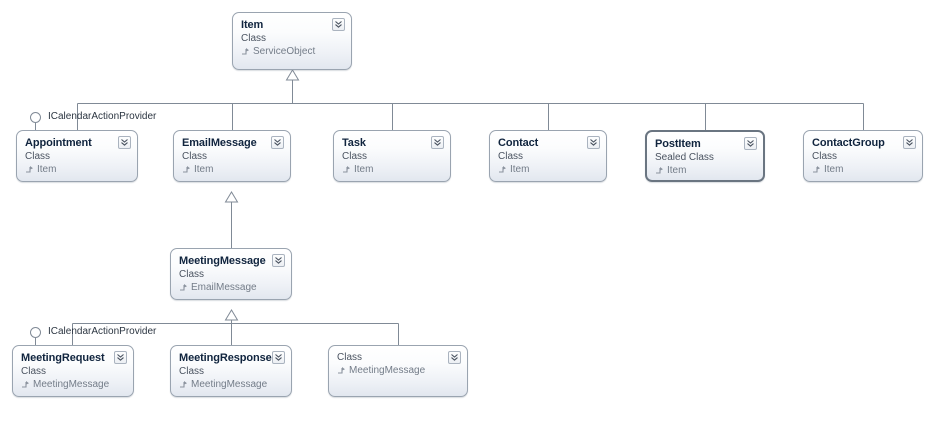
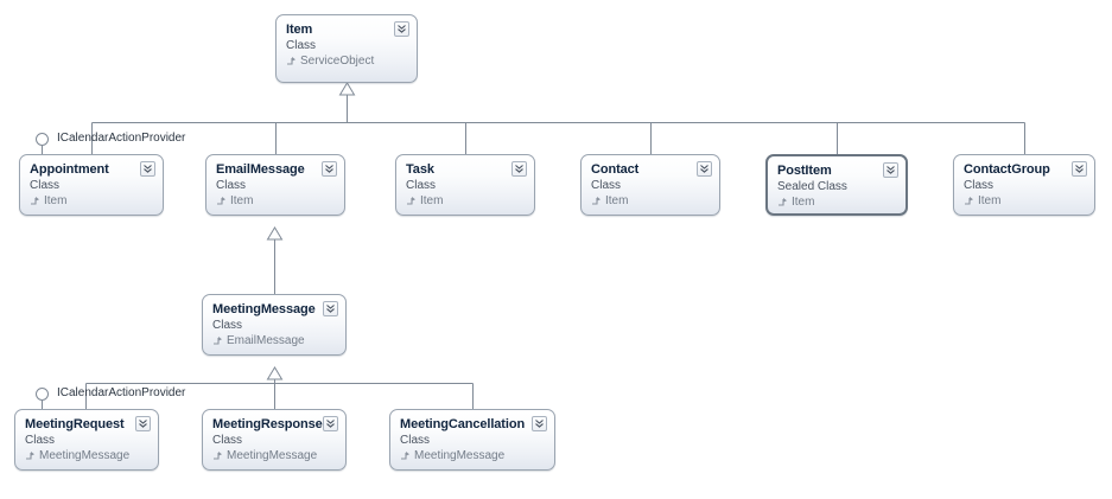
  ICalendarActionProvider
  ICalendarActionProvider
  Item
  Class
  ServiceObject
  Appointment
  Class
  Item
  EmailMessage
  Class
  Item
  Task
  Class
  Item
  Contact
  Class
  Item
  PostItem
  Sealed Class
  Item
  ContactGroup
  Class
  Item
  MeetingMessage
  Class
  EmailMessage
  MeetingRequest
  Class
  MeetingMessage
  MeetingResponse
  Class
  MeetingMessage
+ MeetingCancellation
  Class
  MeetingMessage
